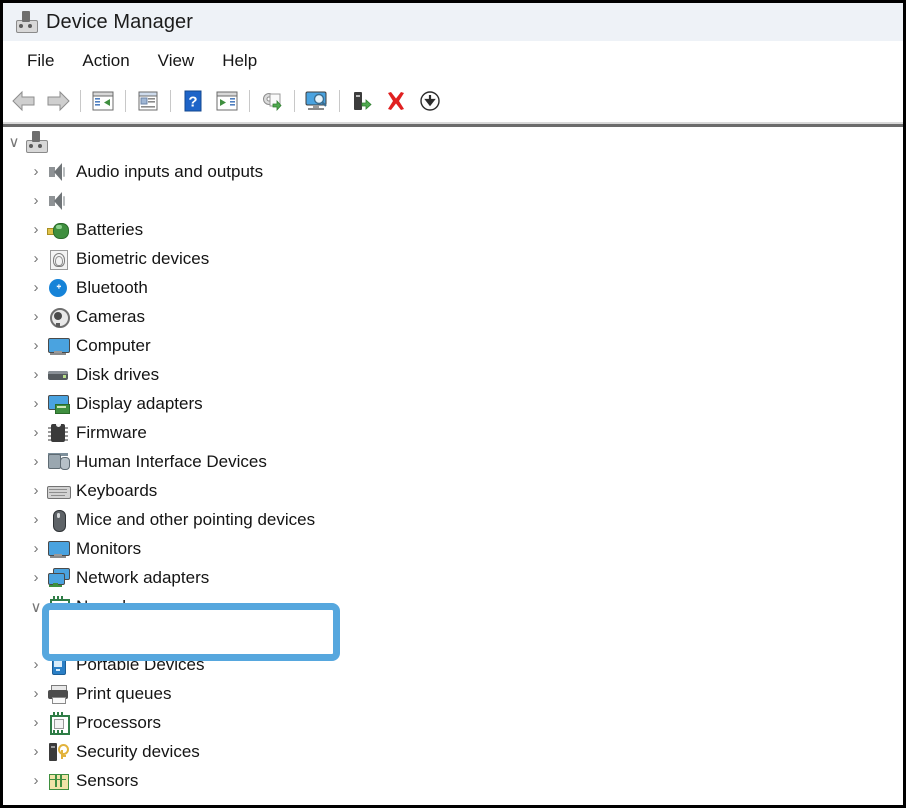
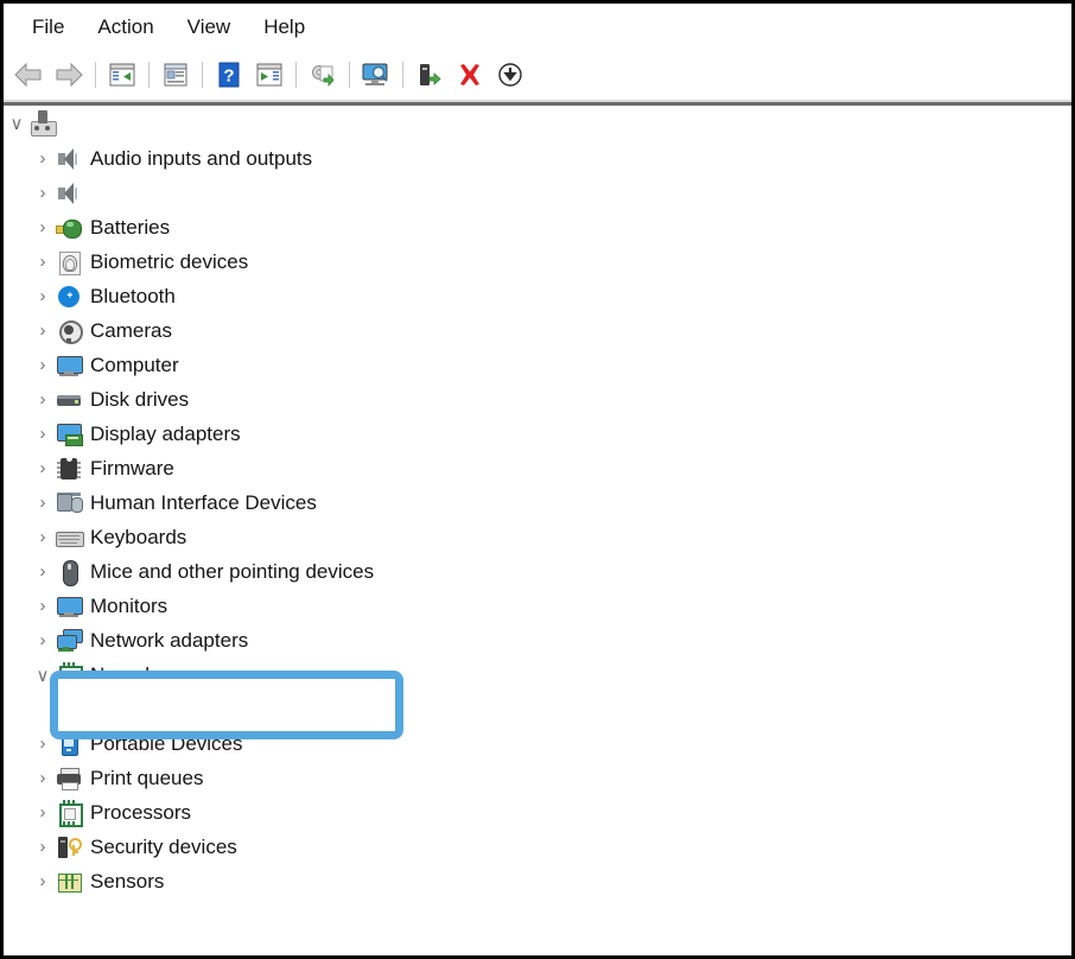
- Device Manager
  File
  Action
  View
  Help
  ?
  ∨
  ›
  Audio inputs and outputs
  ›
  ›
  Batteries
  ›
  Biometric devices
  ›
  ᛭
  Bluetooth
  ›
  Cameras
  ›
  Computer
  ›
  Disk drives
  ›
  Display adapters
  ›
  Firmware
  ›
  Human Interface Devices
  ›
  Keyboards
  ›
  Mice and other pointing devices
  ›
  Monitors
  ›
  Network adapters
  ∨
  Neural processors
  ›
  Portable Devices
  ›
  Print queues
  ›
  Processors
  ›
  Security devices
  ›
  Sensors
